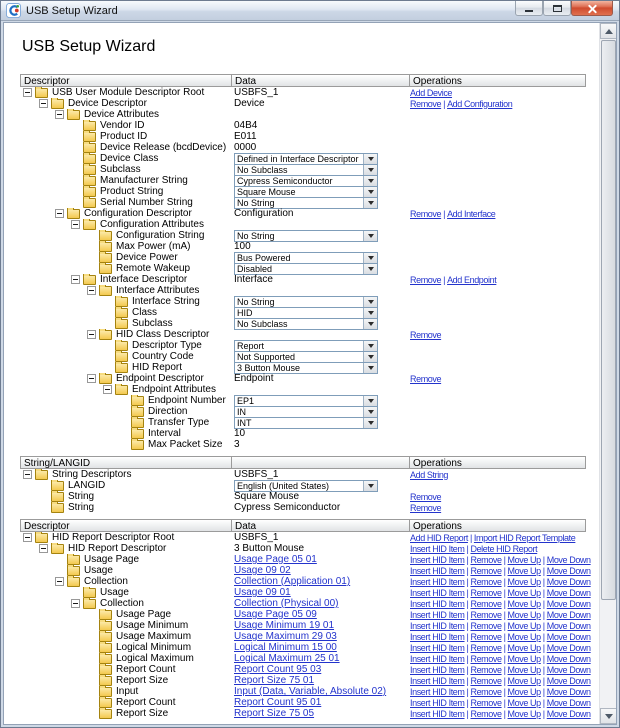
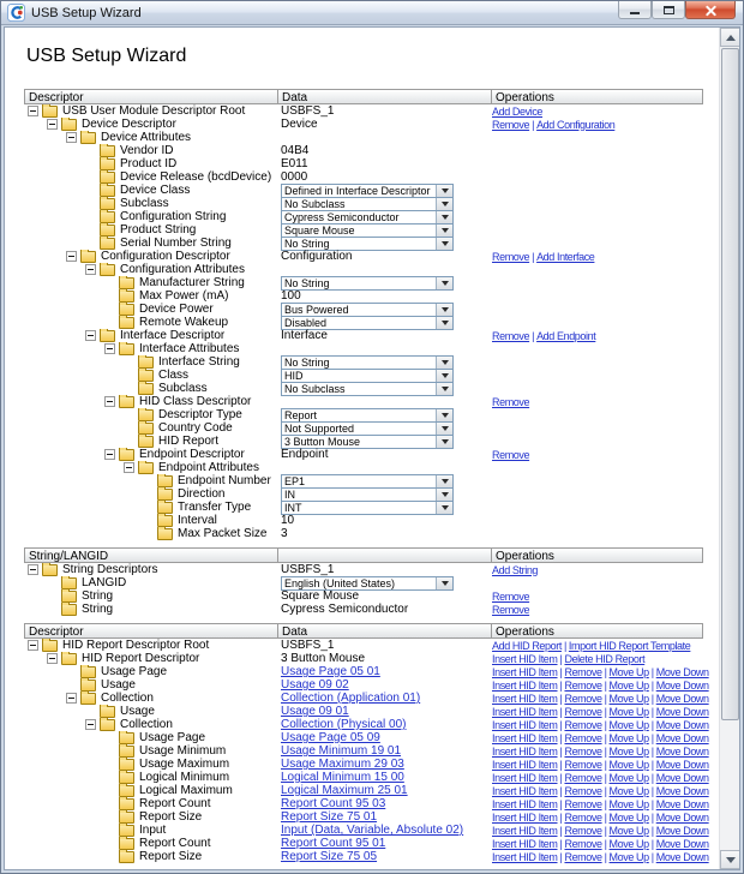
  USB Setup Wizard
  USB Setup Wizard
  Descriptor
  Data
  Operations
  USB User Module Descriptor Root
  USBFS_1
  Add Device
  Device Descriptor
  Device
  Remove
  |
  Add Configuration
  Device Attributes
  Vendor ID
  04B4
  Product ID
  E011
  Device Release (bcdDevice)
  0000
  Device Class
  Defined in Interface Descriptor
  Subclass
  No Subclass
- Manufacturer String
+ Configuration String
  Cypress Semiconductor
  Product String
  Square Mouse
  Serial Number String
  No String
  Configuration Descriptor
  Configuration
  Remove
  |
  Add Interface
  Configuration Attributes
- Configuration String
+ Manufacturer String
  No String
  Max Power (mA)
  100
  Device Power
  Bus Powered
  Remote Wakeup
  Disabled
  Interface Descriptor
  Interface
  Remove
  |
  Add Endpoint
  Interface Attributes
  Interface String
  No String
  Class
  HID
  Subclass
  No Subclass
  HID Class Descriptor
  Remove
  Descriptor Type
  Report
  Country Code
  Not Supported
  HID Report
  3 Button Mouse
  Endpoint Descriptor
  Endpoint
  Remove
  Endpoint Attributes
  Endpoint Number
  EP1
  Direction
  IN
  Transfer Type
  INT
  Interval
  10
  Max Packet Size
  3
  String/LANGID
  Operations
  String Descriptors
  USBFS_1
  Add String
  LANGID
  English (United States)
  String
  Square Mouse
  Remove
  String
  Cypress Semiconductor
  Remove
  Descriptor
  Data
  Operations
  HID Report Descriptor Root
  USBFS_1
  Add HID Report
  |
  Import HID Report Template
  HID Report Descriptor
  3 Button Mouse
  Insert HID Item
  |
  Delete HID Report
  Usage Page
  Usage Page 05 01
  Insert HID Item
  |
  Remove
  |
  Move Up
  |
  Move Down
  Usage
  Usage 09 02
  Insert HID Item
  |
  Remove
  |
  Move Up
  |
  Move Down
  Collection
  Collection (Application 01)
  Insert HID Item
  |
  Remove
  |
  Move Up
  |
  Move Down
  Usage
  Usage 09 01
  Insert HID Item
  |
  Remove
  |
  Move Up
  |
  Move Down
  Collection
  Collection (Physical 00)
  Insert HID Item
  |
  Remove
  |
  Move Up
  |
  Move Down
  Usage Page
  Usage Page 05 09
  Insert HID Item
  |
  Remove
  |
  Move Up
  |
  Move Down
  Usage Minimum
  Usage Minimum 19 01
  Insert HID Item
  |
  Remove
  |
  Move Up
  |
  Move Down
  Usage Maximum
  Usage Maximum 29 03
  Insert HID Item
  |
  Remove
  |
  Move Up
  |
  Move Down
  Logical Minimum
  Logical Minimum 15 00
  Insert HID Item
  |
  Remove
  |
  Move Up
  |
  Move Down
  Logical Maximum
  Logical Maximum 25 01
  Insert HID Item
  |
  Remove
  |
  Move Up
  |
  Move Down
  Report Count
  Report Count 95 03
  Insert HID Item
  |
  Remove
  |
  Move Up
  |
  Move Down
  Report Size
  Report Size 75 01
  Insert HID Item
  |
  Remove
  |
  Move Up
  |
  Move Down
  Input
  Input (Data, Variable, Absolute 02)
  Insert HID Item
  |
  Remove
  |
  Move Up
  |
  Move Down
  Report Count
  Report Count 95 01
  Insert HID Item
  |
  Remove
  |
  Move Up
  |
  Move Down
  Report Size
  Report Size 75 05
  Insert HID Item
  |
  Remove
  |
  Move Up
  |
  Move Down
